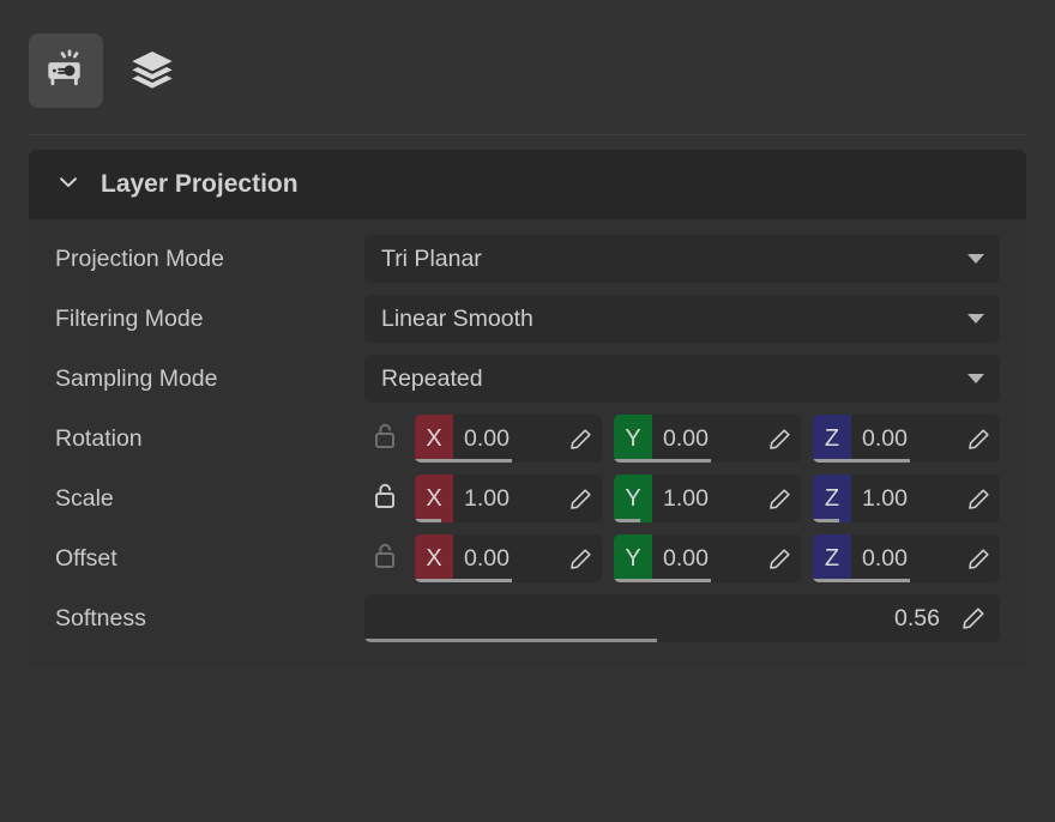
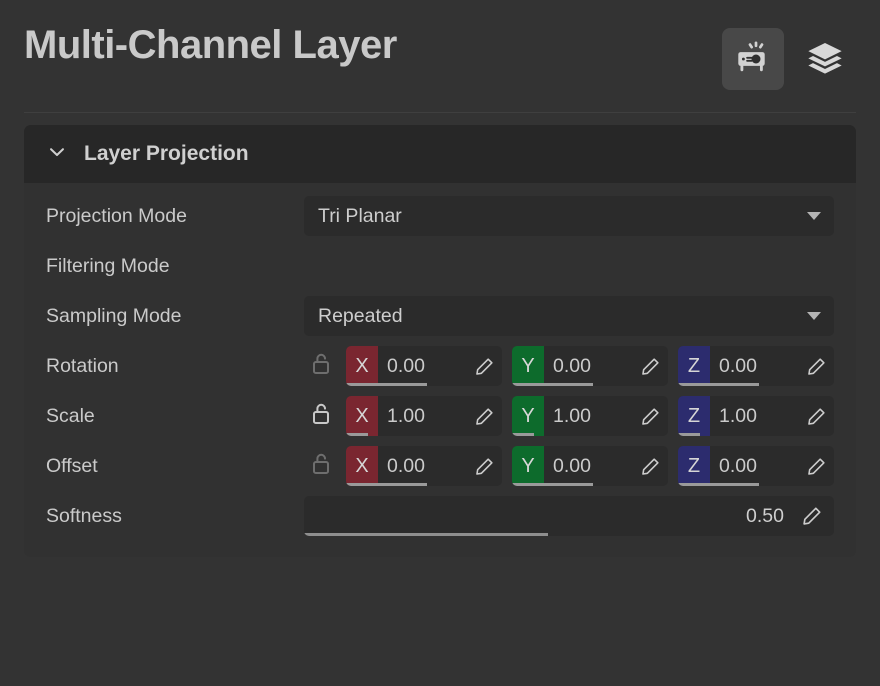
+ Multi-Channel Layer
  Layer Projection
  Projection Mode
  Tri Planar
  Filtering Mode
- Linear Smooth
  Sampling Mode
  Repeated
  Rotation
  X
  0.00
  Y
  0.00
  Z
  0.00
  Scale
  X
  1.00
  Y
  1.00
  Z
  1.00
  Offset
  X
  0.00
  Y
  0.00
  Z
  0.00
  Softness
- 0.56
+ 0.50
